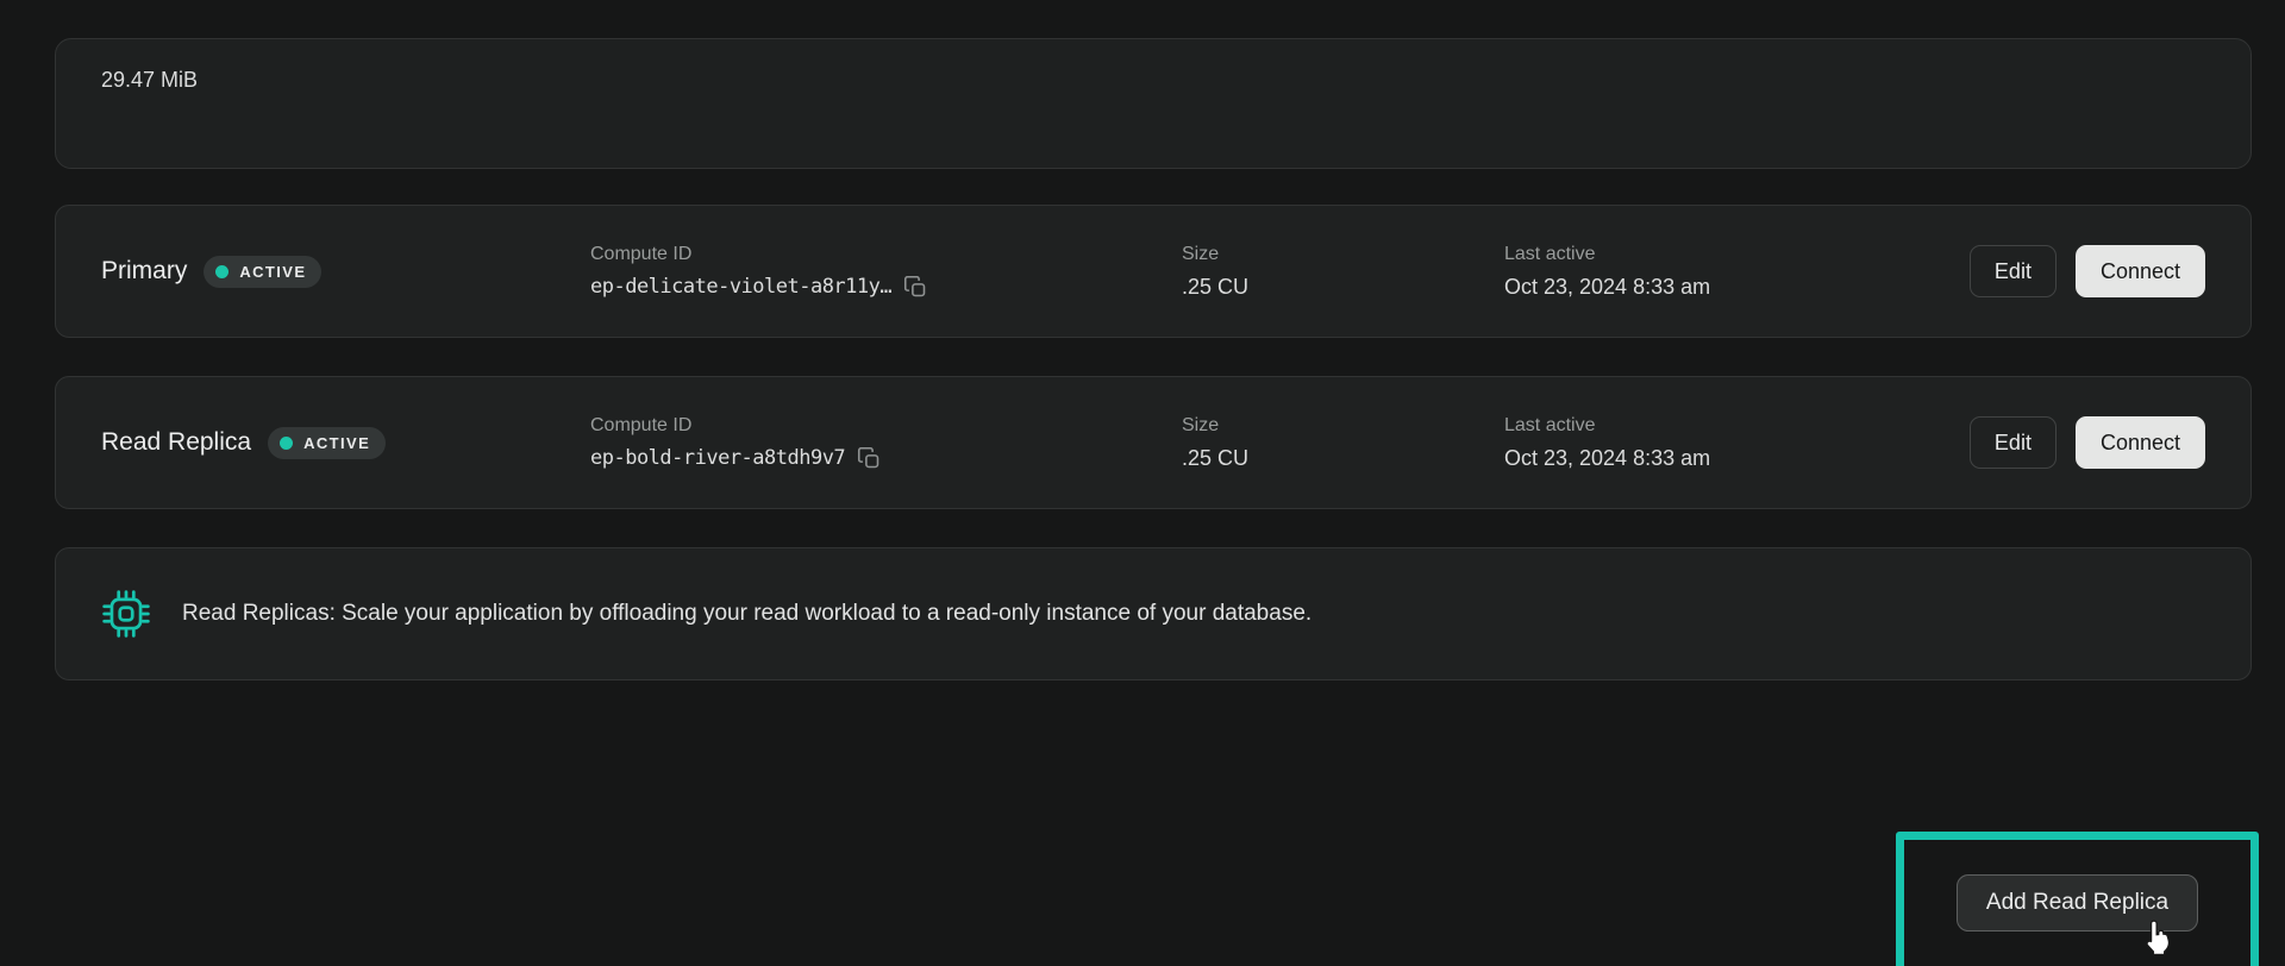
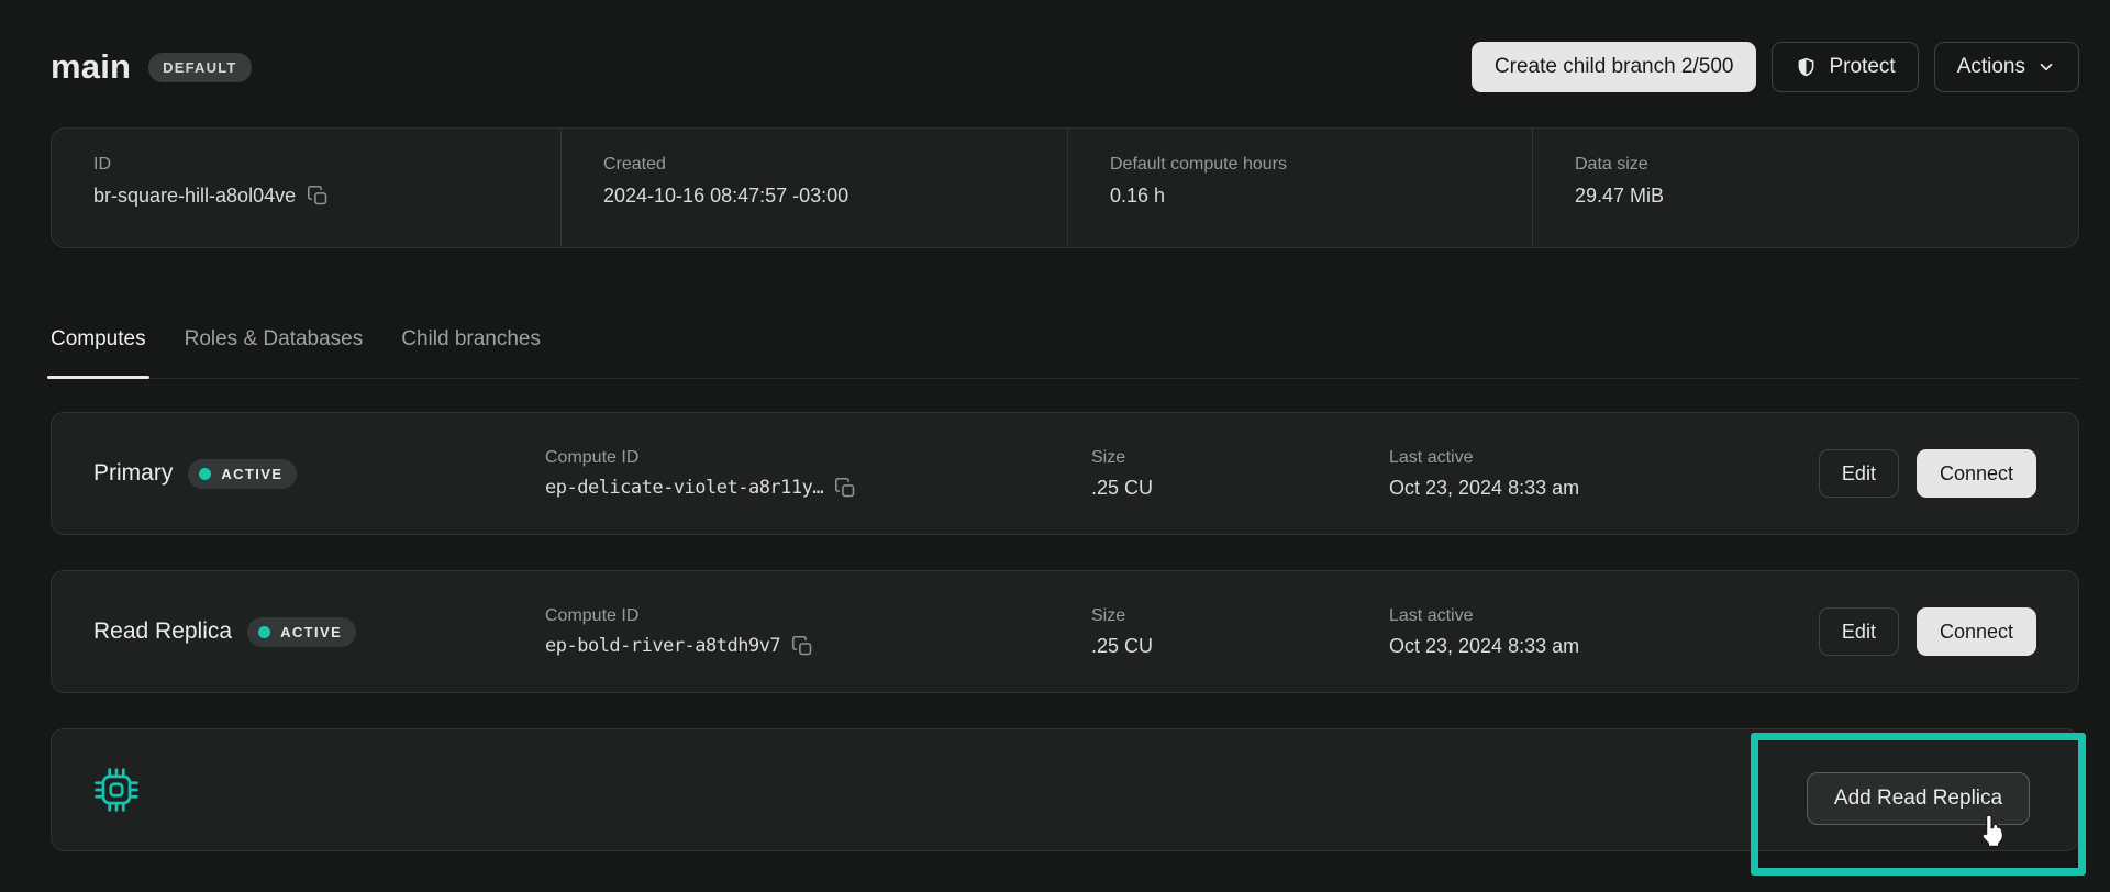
+ main
+ DEFAULT
+ Create child branch 2/500
+ Protect
+ Actions
+ ID
+ br-square-hill-a8ol04ve
+ Created
+ 2024-10-16 08:47:57 -03:00
+ Default compute hours
+ 0.16 h
+ Data size
  29.47 MiB
+ Computes
+ Roles & Databases
+ Child branches
  Primary
  ACTIVE
  Compute ID
  ep-delicate-violet-a8r11y…
  Size
  .25 CU
  Last active
  Oct 23, 2024 8:33 am
  Edit
  Connect
  Read Replica
  ACTIVE
  Compute ID
  ep-bold-river-a8tdh9v7
  Size
  .25 CU
  Last active
  Oct 23, 2024 8:33 am
  Edit
  Connect
- Read Replicas: Scale your application by offloading your read workload to a read-only instance of your database.
  Add Read Replica
